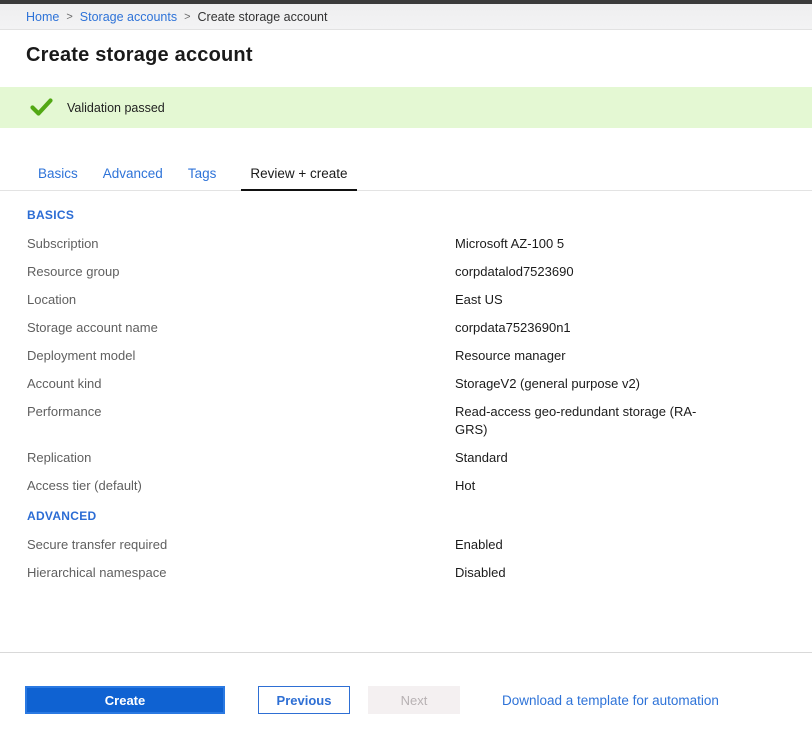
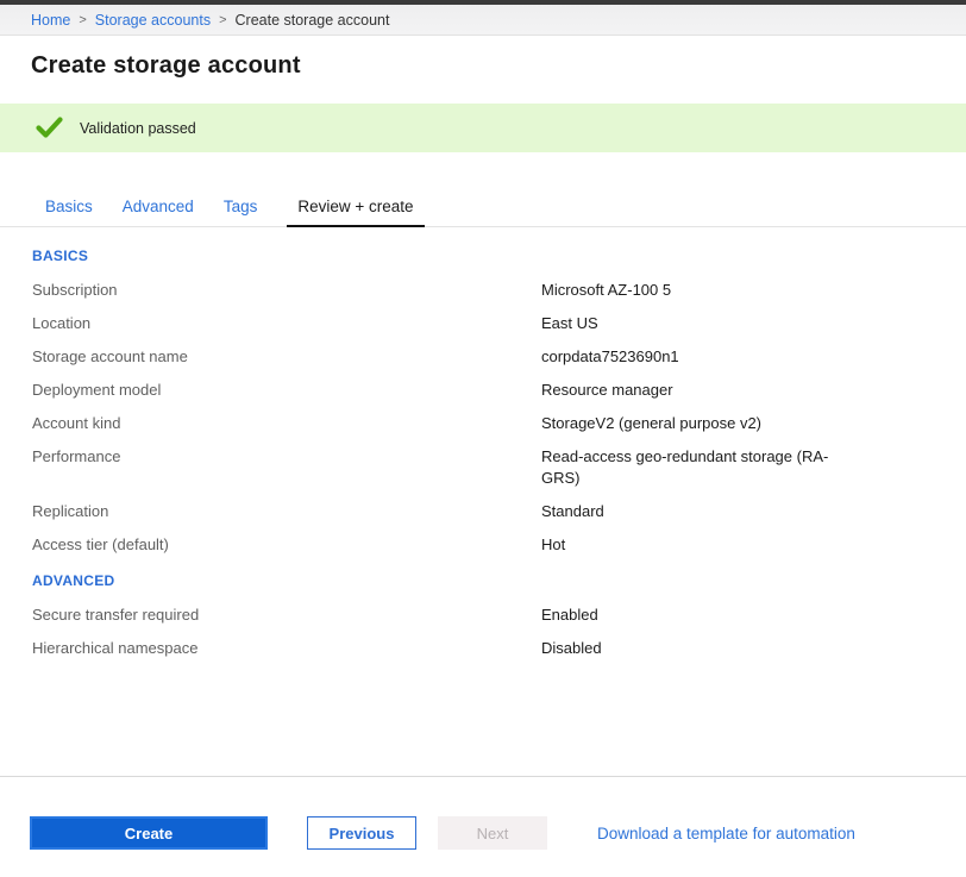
  Home
  >
  Storage accounts
  >
  Create storage account
  Create storage account
  Validation passed
  Basics
  Advanced
  Tags
  Review + create
  BASICS
  Subscription
  Microsoft AZ-100 5
- Resource group
- corpdatalod7523690
  Location
  East US
  Storage account name
  corpdata7523690n1
  Deployment model
  Resource manager
  Account kind
  StorageV2 (general purpose v2)
  Performance
  Read-access geo-redundant storage (RA-GRS)
  Replication
  Standard
  Access tier (default)
  Hot
  ADVANCED
  Secure transfer required
  Enabled
  Hierarchical namespace
  Disabled
  Create
  Previous
  Next
  Download a template for automation
